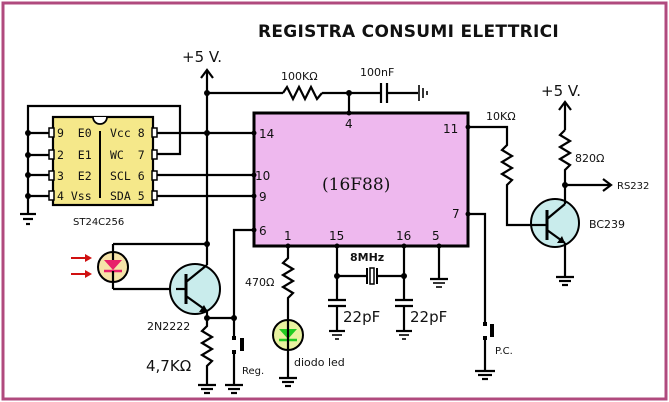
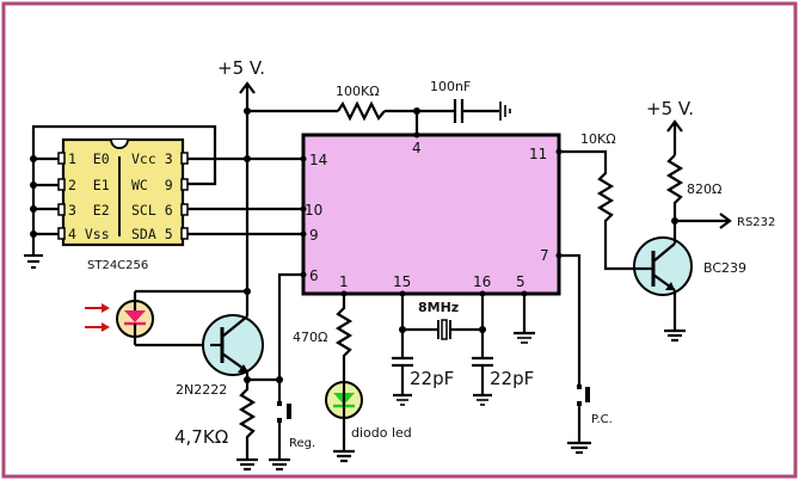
- REGISTRA CONSUMI ELETTRICI
- (16F88)
  14
  10
  9
  6
  4
  11
  7
  1
  15
  16
  5
- 9 E0
+ 1 E0
  2 E1
  3 E2
  4 Vss
- Vcc 8
+ Vcc 3
- WC 7
+ WC 9
  SCL 6
  SDA 5
  ST24C256
  +5 V.
  100KΩ
  100nF
  10KΩ
  +5 V.
  820Ω
  RS232
  BC239
  P.C.
  8MHz
  22pF
  22pF
  470Ω
  diodo led
  2N2222
  4,7KΩ
  Reg.
